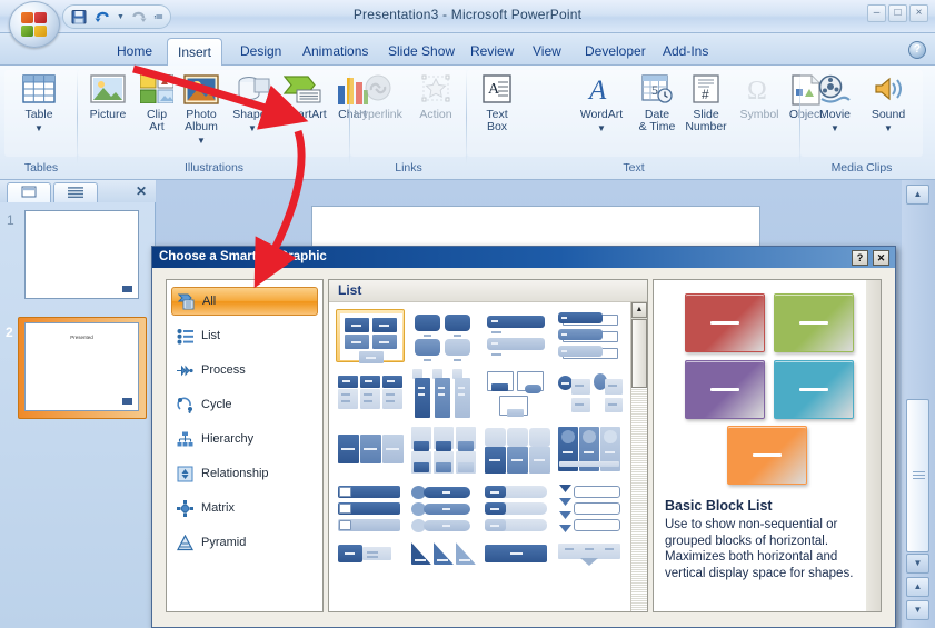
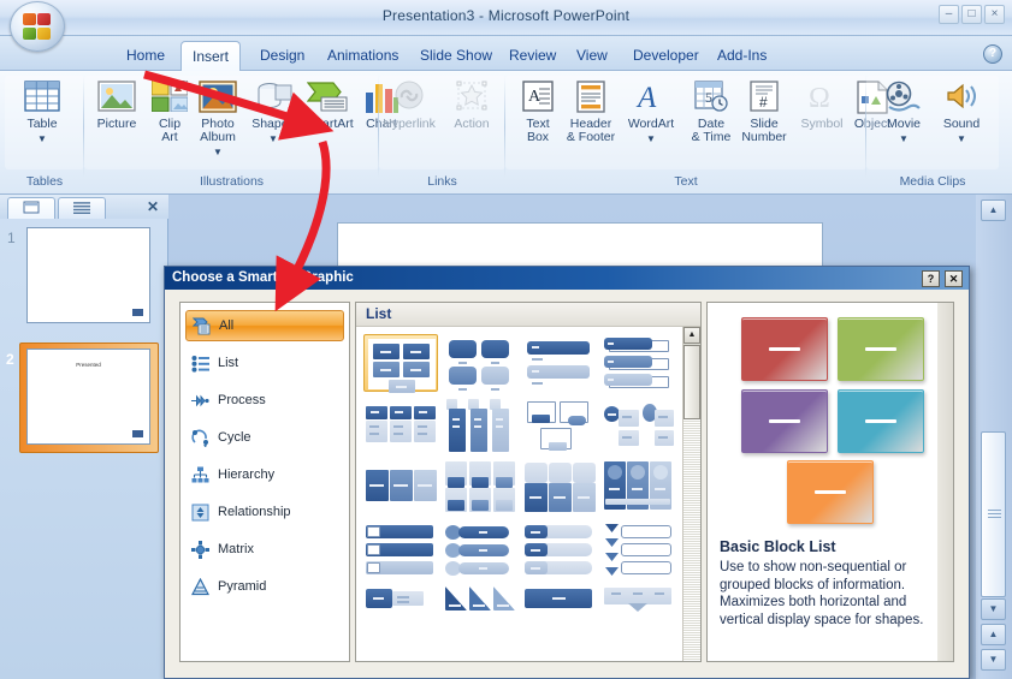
  Presentation3 - Microsoft PowerPoint
- ≔
  –
  □
  ×
  Home
  Insert
  Design
  Animations
  Slide Show
  Review
  View
  Developer
  Add-Ins
  ?
  Table
  ▼
  Tables
  Picture
  Clip
  Art
  Photo
  Album
  ▼
  Shapes
  ▼
  SmartArt
  Cart
  Illustrations
  Hyperlink
  Action
  Links
  A
  Text
  Box
+ Header
+ & Footer
  A
  WordArt
  ▼
  5
  Date
  & Time
  #
  Slide
  Number
  Ω
  Symbol
  Object
  Text
  Movie
  ▼
  Sound
  ▼
  Media Clips
  ✕
  1
  2
  ▲
  ▼
  ▲
  ▼
  Choose a SmartAr Graphic
  ?
  ✕
  All
  List
  Process
  Cycle
  Hierarchy
  Relationship
  Matrix
  Pyramid
  List
  Basic Block List
- Use to show non-sequential or grouped blocks of horizontal. Maximizes both horizontal and vertical display space for shapes.
+ Use to show non-sequential or grouped blocks of information. Maximizes both horizontal and vertical display space for shapes.
